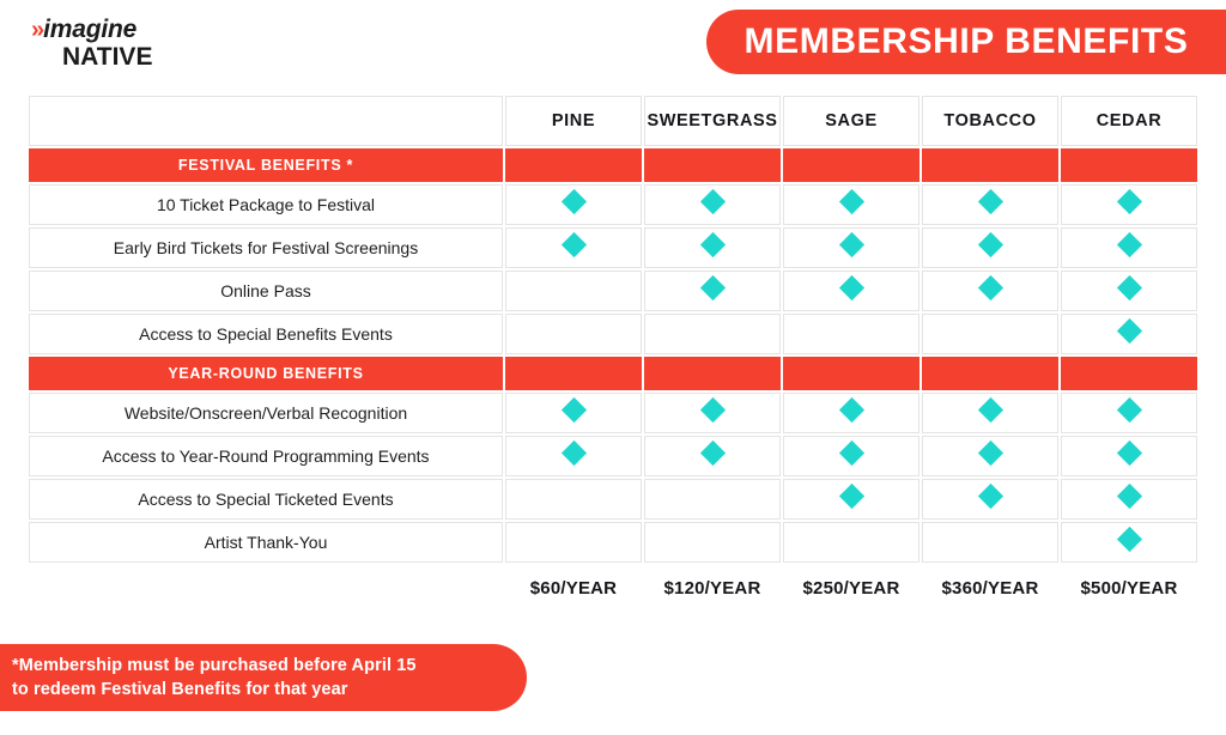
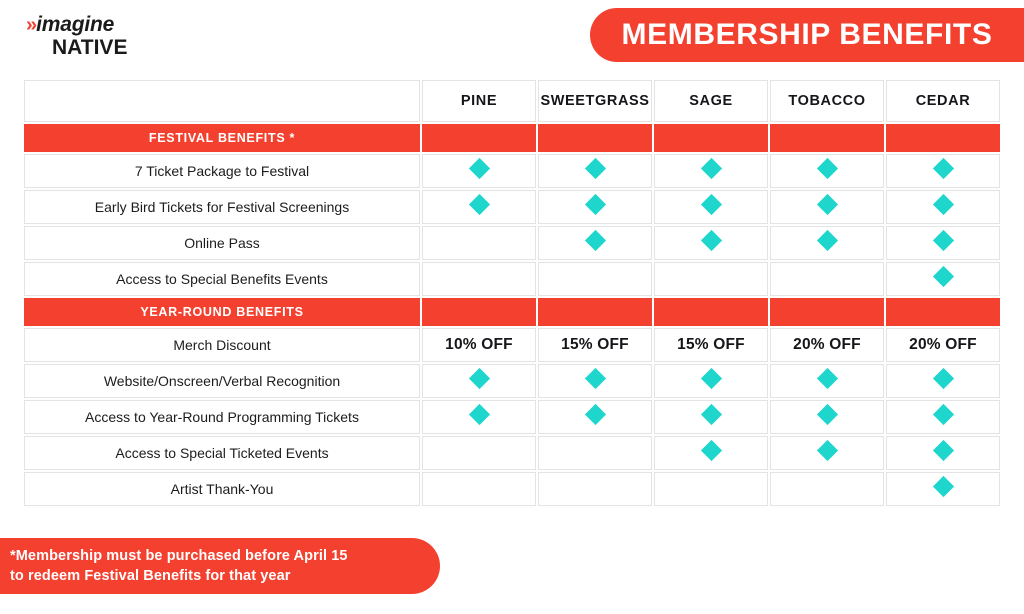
  » imagine
  NATIVE
  MEMBERSHIP BENEFITS
  	PINE	SWEETGRASS	SAGE	TOBACCO	CEDAR
  FESTIVAL BENEFITS *
- 10 Ticket Package to Festival
+ 7 Ticket Package to Festival
  Early Bird Tickets for Festival Screenings
  Online Pass
  Access to Special Benefits Events
  YEAR-ROUND BENEFITS
+ Merch Discount	10% OFF	15% OFF	15% OFF	20% OFF	20% OFF
  Website/Onscreen/Verbal Recognition
- Access to Year-Round Programming Events
+ Access to Year-Round Programming Tickets
  Access to Special Ticketed Events
  Artist Thank-You
- 	$60/YEAR	$120/YEAR	$250/YEAR	$360/YEAR	$500/YEAR
  *Membership must be purchased before April 15
  to redeem Festival Benefits for that year
